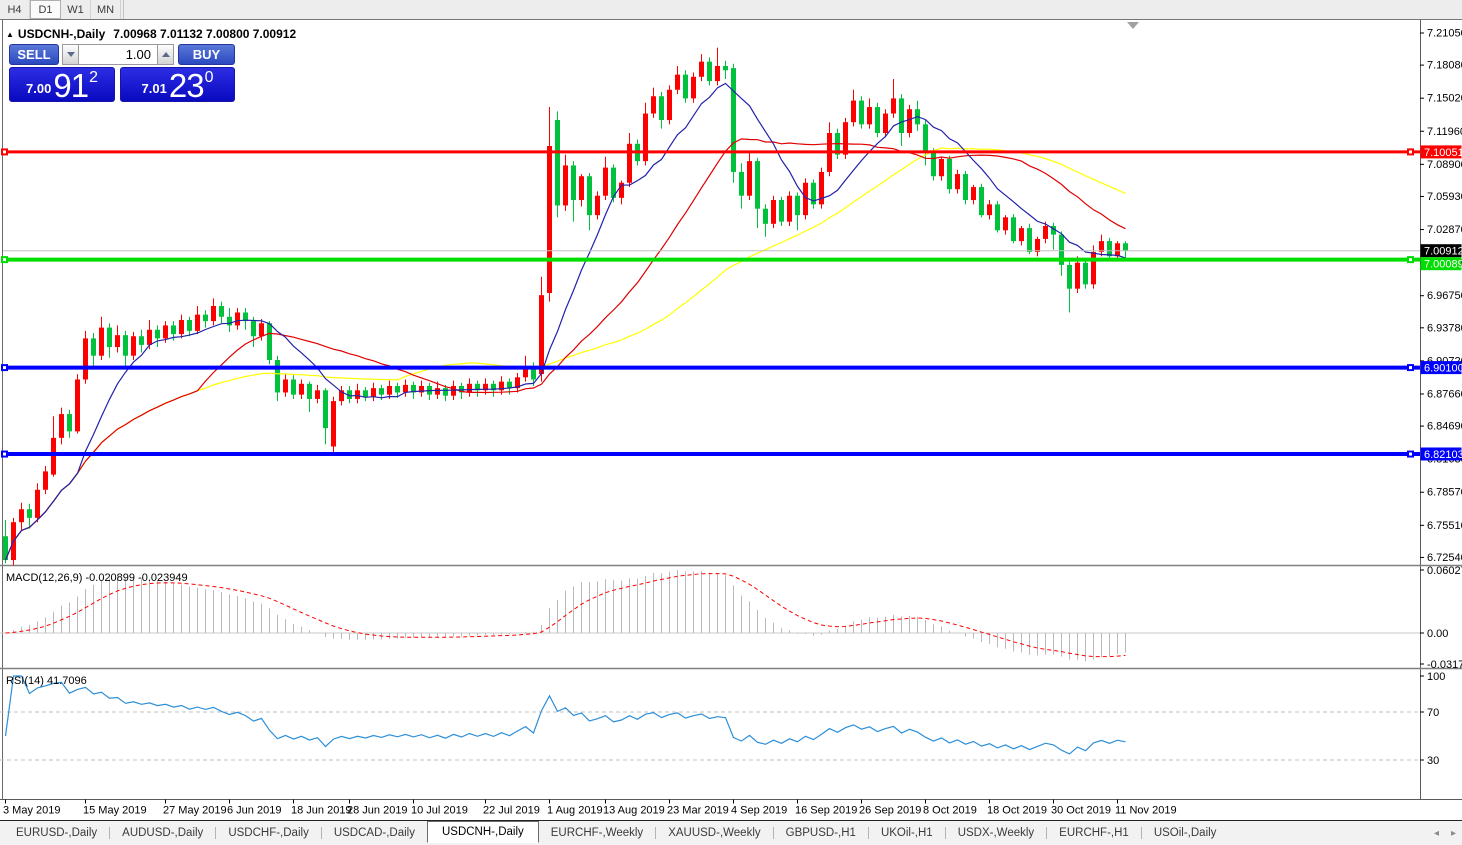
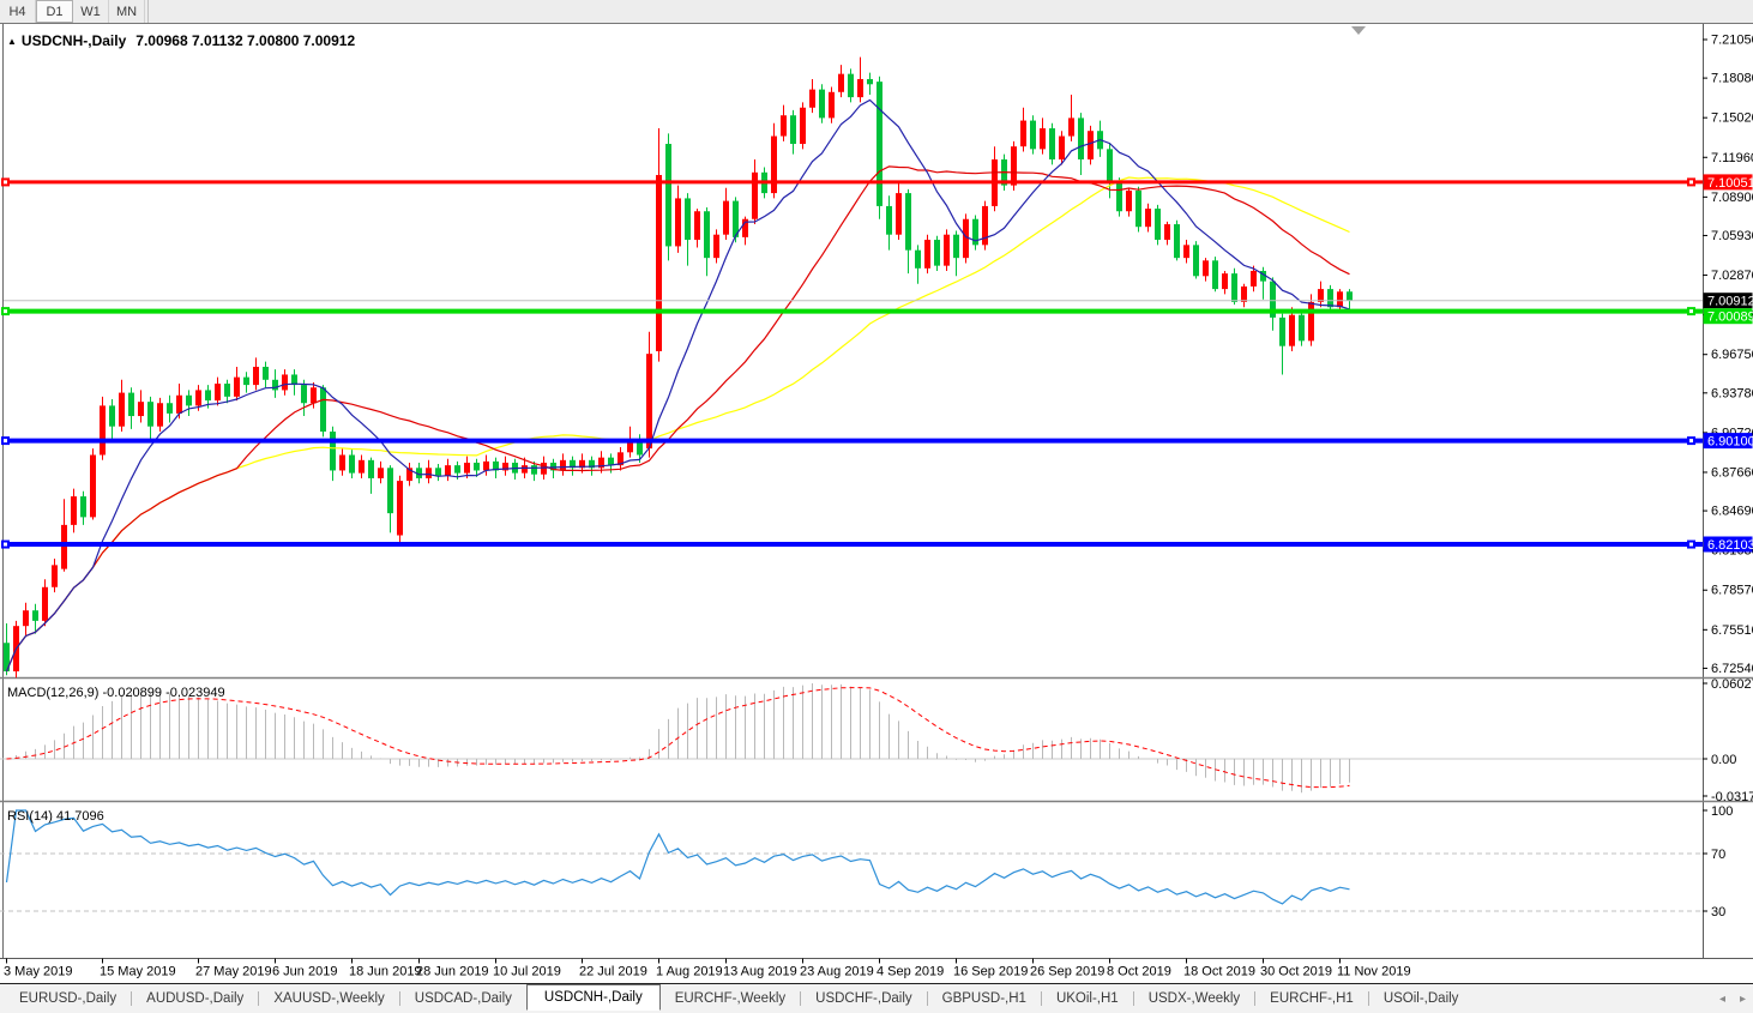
  H4
  D1
  W1
  MN
  7.2105
  7.1808
  7.1502
  7.1196
  7.0890
  7.0593
  7.0287
  6.9675
  6.9378
  6.8766
  6.8469
  6.7857
  6.7551
  6.7254
  7.00912
  7.10051
  7.00089
  6.90100
  6.82103
  0.0602
  0.00
  -0.0317
  100
  70
  30
  3 May 2019
  15 May 2019
  27 May 2019
  6 Jun 2019
  18 Jun 2019
  28 Jun 2019
  10 Jul 2019
  22 Jul 2019
  1 Aug 2019
  13 Aug 2019
- 23 Mar 2019
+ 23 Aug 2019
  4 Sep 2019
  16 Sep 2019
  26 Sep 2019
  8 Oct 2019
  18 Oct 2019
  30 Oct 2019
  11 Nov 2019
  ▲ USDCNH-,Daily 7.00968 7.01132 7.00800 7.00912
- SELL
- 1.00
- BUY
- 7.00
- 91
- 2
- 7.01
- 23
- 0
  MACD(12,26,9) -0.020899 -0.023949
  RSI(14) 41.7096
  EURUSD-,Daily
  AUDUSD-,Daily
- USDCHF-,Daily
+ XAUUSD-,Weekly
  USDCAD-,Daily
  USDCNH-,Daily
  EURCHF-,Weekly
- XAUUSD-,Weekly
+ USDCHF-,Daily
  GBPUSD-,H1
  UKOil-,H1
  USDX-,Weekly
  EURCHF-,H1
  USOil-,Daily
  ◂
  ▸
